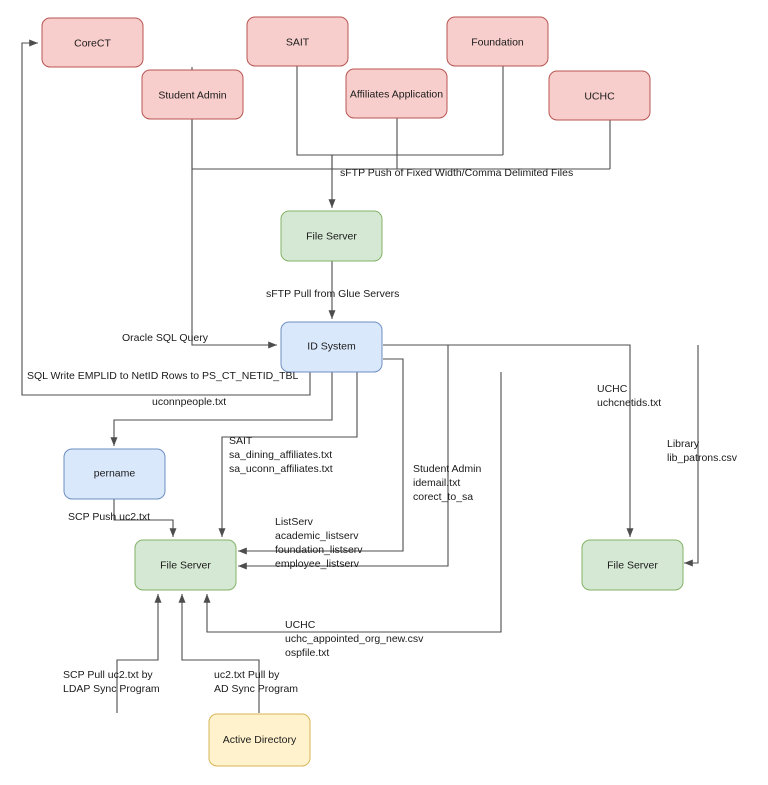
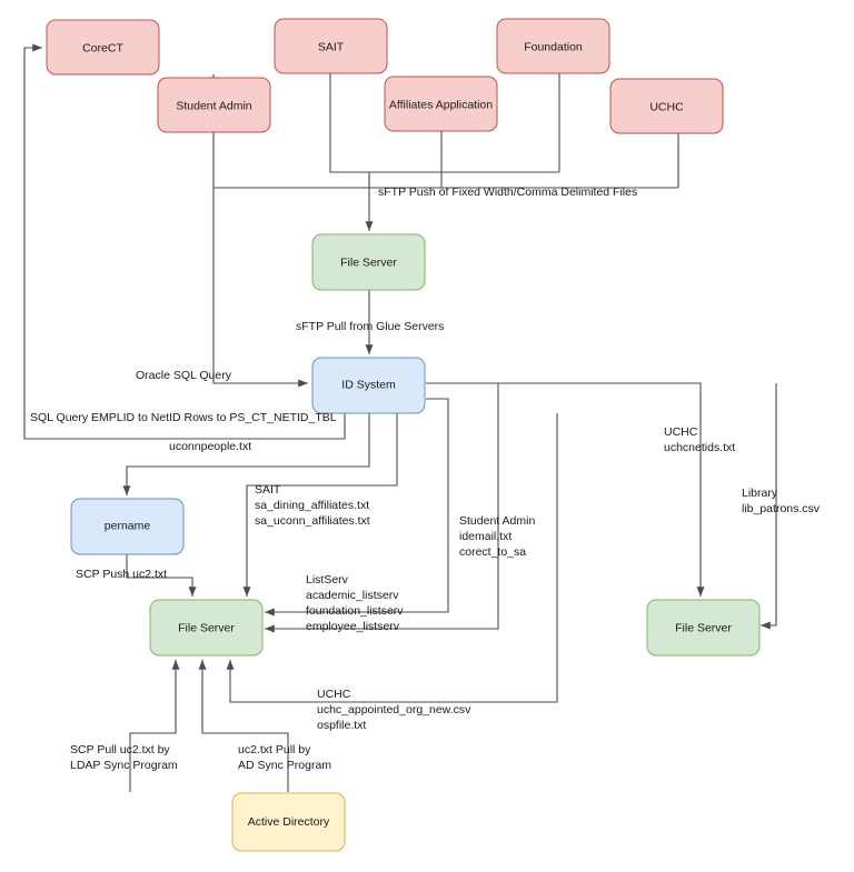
  CoreCT
  Student Admin
  SAIT
  Affiliates Application
  Foundation
  UCHC
  File Server
  ID System
  pername
  File Server
  File Server
  Active Directory
  sFTP Push of Fixed Width/Comma Delimited Files
  sFTP Pull from Glue Servers
  Oracle SQL Query
- SQL Write EMPLID to NetID Rows to PS_CT_NETID_TBL
+ SQL Query EMPLID to NetID Rows to PS_CT_NETID_TBL
  uconnpeople.txt
  SCP Push uc2.txt
  SAIT
  sa_dining_affiliates.txt
  sa_uconn_affiliates.txt
  ListServ
  academic_listserv
  foundation_listserv
  employee_listserv
  Student Admin
  idemail.txt
  corect_to_sa
  UCHC
  uchcnetids.txt
  Library
  lib_patrons.csv
  UCHC
  uchc_appointed_org_new.csv
  ospfile.txt
  SCP Pull uc2.txt by
  LDAP Sync Program
  uc2.txt Pull by
  AD Sync Program
